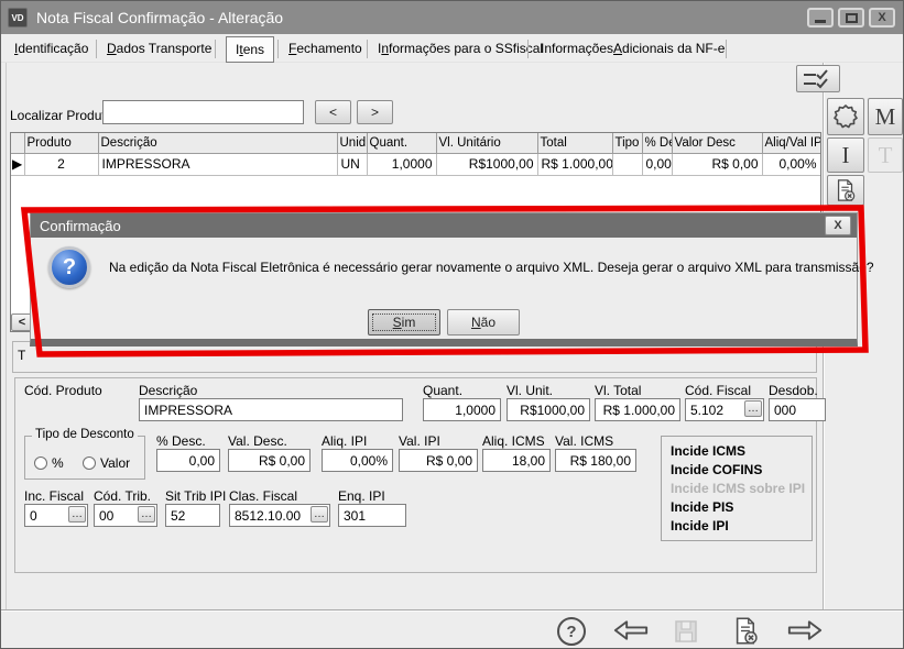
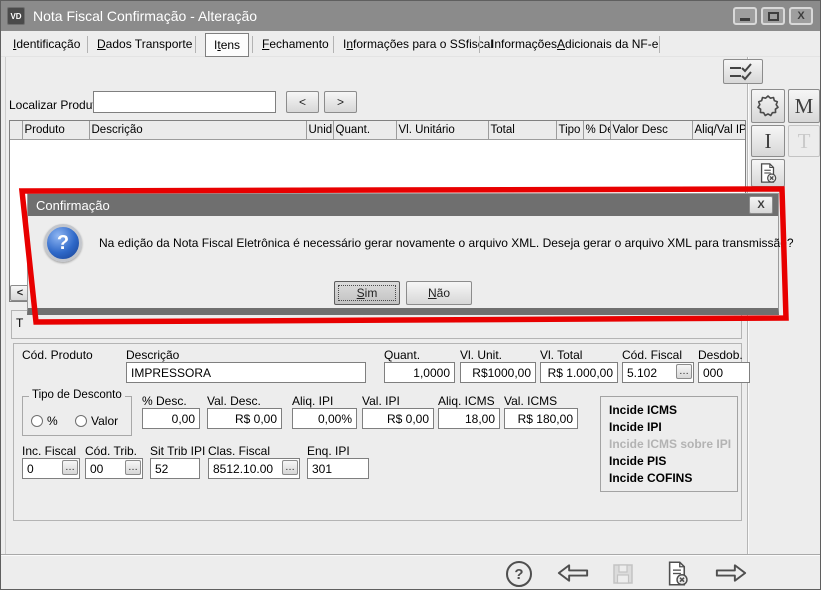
  VD
  Nota Fiscal Confirmação - Alteração
  X
  I
  dentificação
  D
  ados Transporte
  I
  t
  ens
  F
  echamento
  I
  n
  formações para o SSfiscal
  Informações
  A
  dicionais da NF-e
  Localizar Produ
  <
  >
  	Produto	Descrição	Unid	Quant.	Vl. Unitário	Total	Tipo	% D	Valor Desc	Aliq/Val IP
- ▶	2	IMPRESSORA	UN	1,0000	R$1000,00	R$ 1.000,00		0,00	R$ 0,00	0,00%
  <
  T
  Cód. Produto
  Descrição
  IMPRESSORA
  Quant.
  1,0000
  Vl. Unit.
  R$1000,00
  Vl. Total
  R$ 1.000,00
  Cód. Fiscal
  5.102
  …
  Desdob.
  000
  Tipo de Desconto
  %
  Valor
  % Desc.
  0,00
  Val. Desc.
  R$ 0,00
  Aliq. IPI
  0,00%
  Val. IPI
  R$ 0,00
  Aliq. ICMS
  18,00
  Val. ICMS
  R$ 180,00
  Inc. Fiscal
  0
  …
  Cód. Trib.
  00
  …
  Sit Trib IPI
  52
  Clas. Fiscal
  8512.10.00
  …
  Enq. IPI
  301
  Incide ICMS
- Incide COFINS
+ Incide IPI
  Incide ICMS sobre IPI
  Incide PIS
- Incide IPI
+ Incide COFINS
  M
  I
  T
  ?
  Confirmação
  X
  ?
  Na edição da Nota Fiscal Eletrônica é necessário gerar novamente o arquivo XML. Deseja gerar o arquivo XML para transmissã?
  S
  im
  N
  ão
